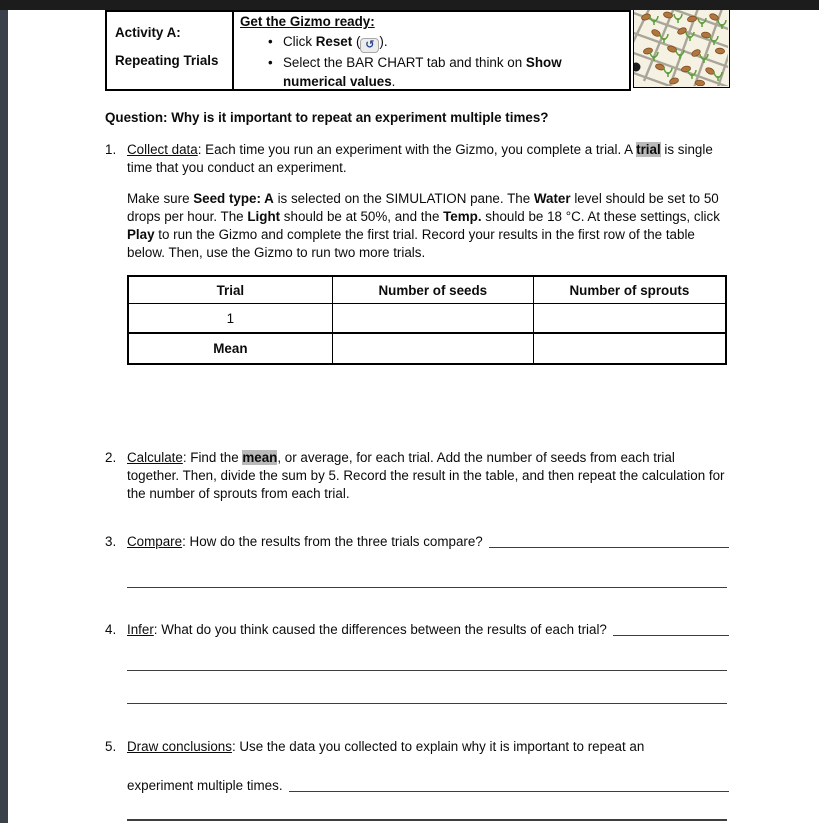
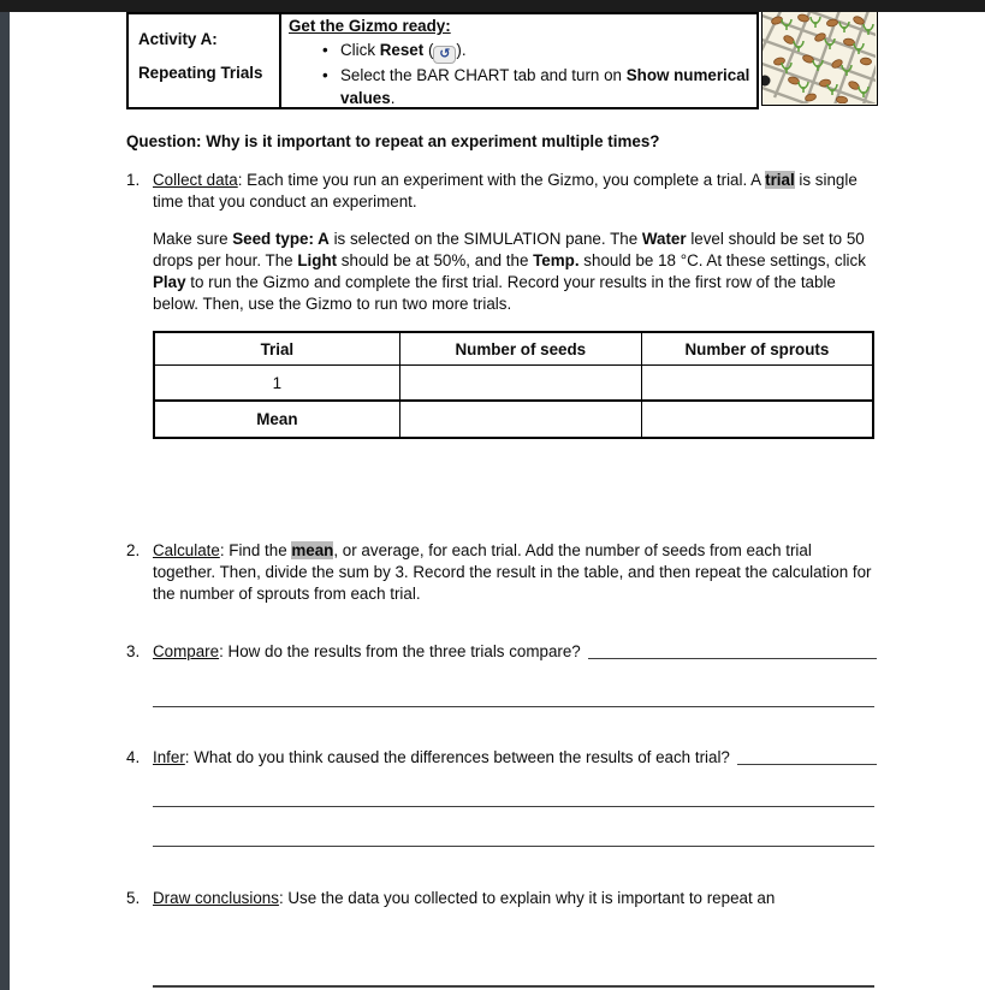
  Activity A:
  Repeating Trials
  Get the Gizmo ready:
  •
  Click Reset ( ↺ ).
  •
- Select the BAR CHART tab and think on Show numerical values.
+ Select the BAR CHART tab and turn on Show numerical values.
  Question: Why is it important to repeat an experiment multiple times?
  1.
  Collect data: Each time you run an experiment with the Gizmo, you complete a trial. A trial is single time that you conduct an experiment.
  Make sure Seed type: A is selected on the SIMULATION pane. The Water level should be set to 50 drops per hour. The Light should be at 50%, and the Temp. should be 18 °C. At these settings, click Play to run the Gizmo and complete the first trial. Record your results in the first row of the table below. Then, use the Gizmo to run two more trials.
  Trial	Number of seeds	Number of sprouts
  1
  Mean
  2.
- Calculate: Find the mean, or average, for each trial. Add the number of seeds from each trial together. Then, divide the sum by 5. Record the result in the table, and then repeat the calculation for the number of sprouts from each trial.
+ Calculate: Find the mean, or average, for each trial. Add the number of seeds from each trial together. Then, divide the sum by 3. Record the result in the table, and then repeat the calculation for the number of sprouts from each trial.
  3.
  Compare: How do the results from the three trials compare?
  4.
  Infer: What do you think caused the differences between the results of each trial?
  5.
  Draw conclusions: Use the data you collected to explain why it is important to repeat an
- experiment multiple times.
